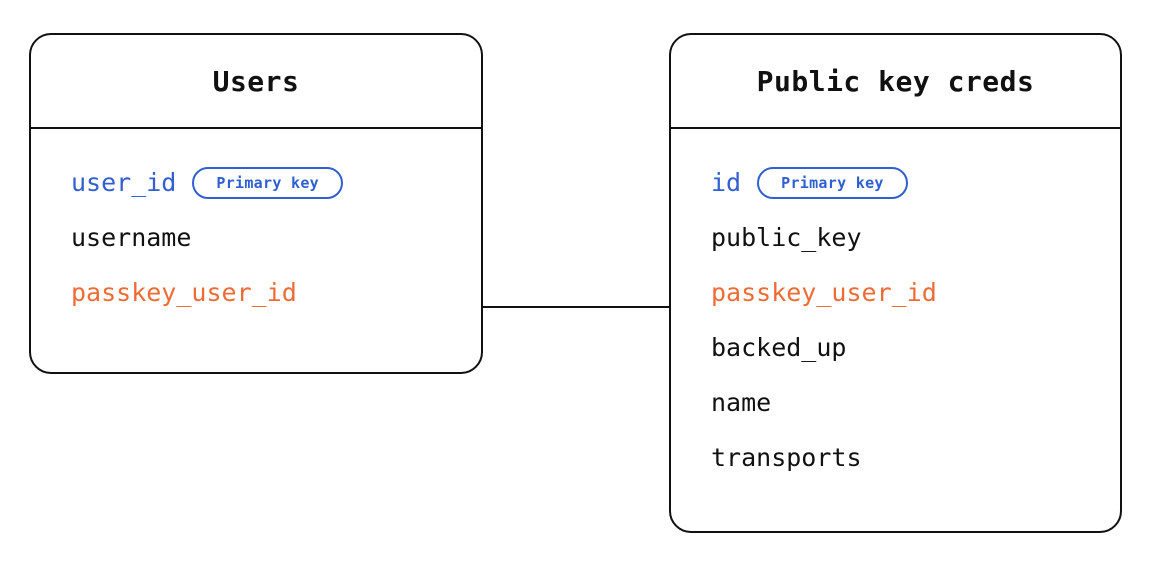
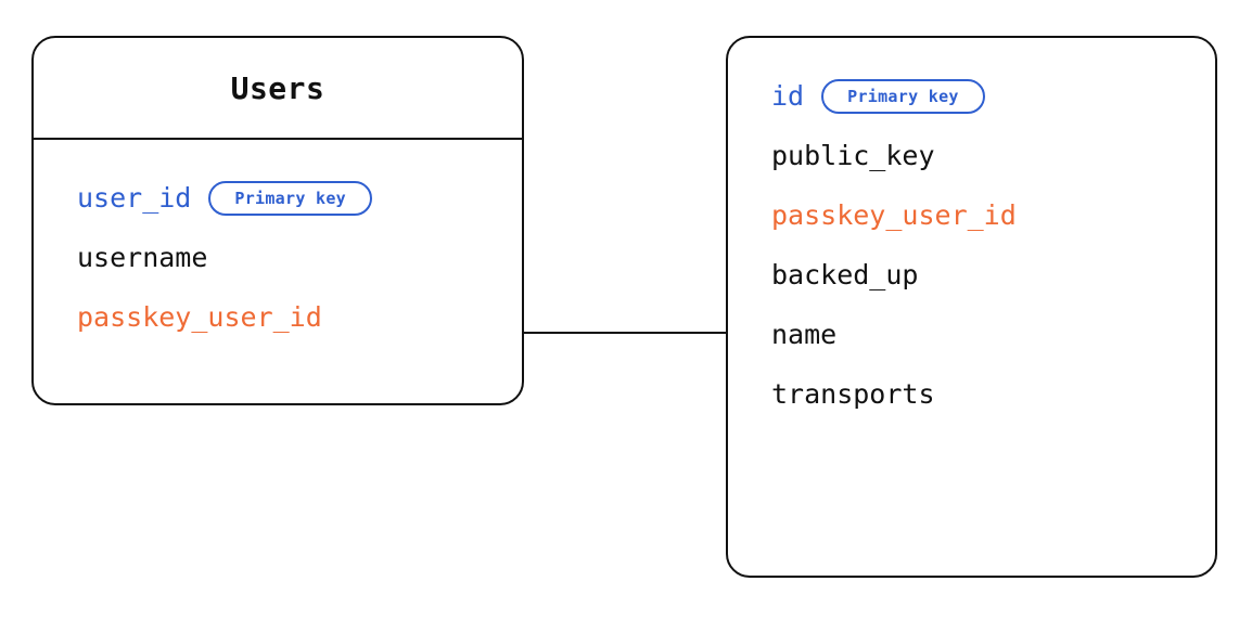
  Users
  user_id
  Primary key
  username
  passkey_user_id
- Public key creds
  id
  Primary key
  public_key
  passkey_user_id
  backed_up
  name
  transports
